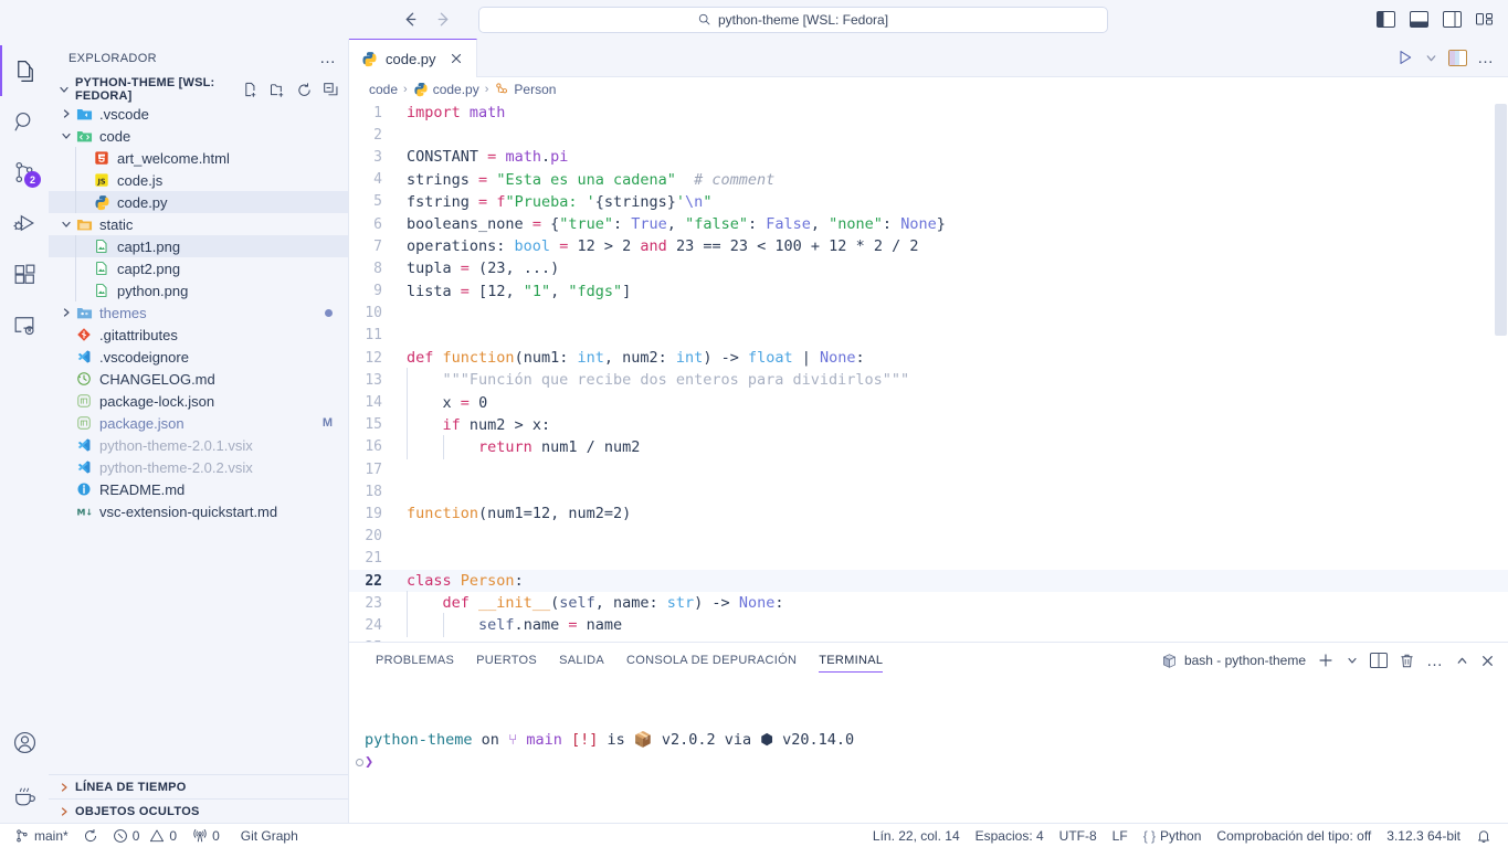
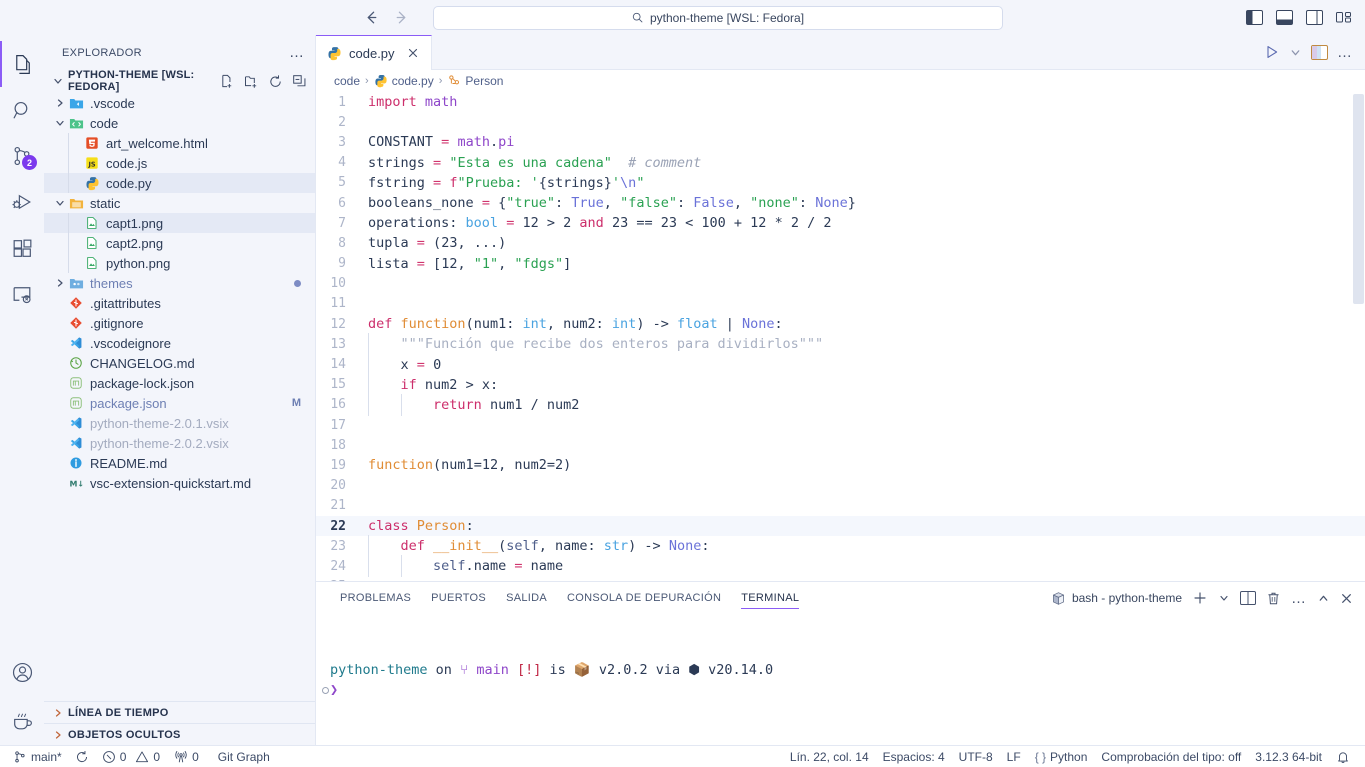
  python-theme [WSL: Fedora]
  2
  EXPLORADOR
  …
  PYTHON-THEME [WSL: FEDORA]
  .vscode
  code
  art_welcome.html
  JS
  code.js
  code.py
  static
  capt1.png
  capt2.png
  python.png
  themes
  .gitattributes
+ .gitignore
  .vscodeignore
  CHANGELOG.md
  package-lock.json
  package.json
  M
  python-theme-2.0.1.vsix
  python-theme-2.0.2.vsix
  README.md
  M↓
  vsc-extension-quickstart.md
  LÍNEA DE TIEMPO
  OBJETOS OCULTOS
  code.py
  …
  code
  ›
  code.py
  ›
  Person
  1
  import math
  2
  3
  CONSTANT = math.pi
  4
  strings = "Esta es una cadena" # comment
  5
  fstring = f"Prueba: '{strings}'\n"
  6
  booleans_none = {"true": True, "false": False, "none": None}
  7
  operations: bool = 12 > 2 and 23 == 23 < 100 + 12 * 2 / 2
  8
  tupla = (23, ...)
  9
  lista = [12, "1", "fdgs"]
  10
  11
  12
  def function(num1: int, num2: int) -> float | None:
  13
  """Función que recibe dos enteros para dividirlos"""
  14
  x = 0
  15
  if num2 > x:
  16
  return num1 / num2
  17
  18
  19
  function(num1=12, num2=2)
  20
  21
  22
  class Person:
  23
  def __init__(self, name: str) -> None:
  24
  self.name = name
  PROBLEMAS
  PUERTOS
  SALIDA
  CONSOLA DE DEPURACIÓN
  TERMINAL
  bash - python-theme
  …
  python-theme
  on
  ⑂
  main
  [!]
  is
  📦
  v2.0.2
  via
  ⬢
  v20.14.0
  ❯
  main*
  0
  0
  0
  Git Graph
  Lín. 22, col. 14
  Espacios: 4
  UTF-8
  LF
  { }
  Python
  Comprobación del tipo: off
  3.12.3 64-bit
